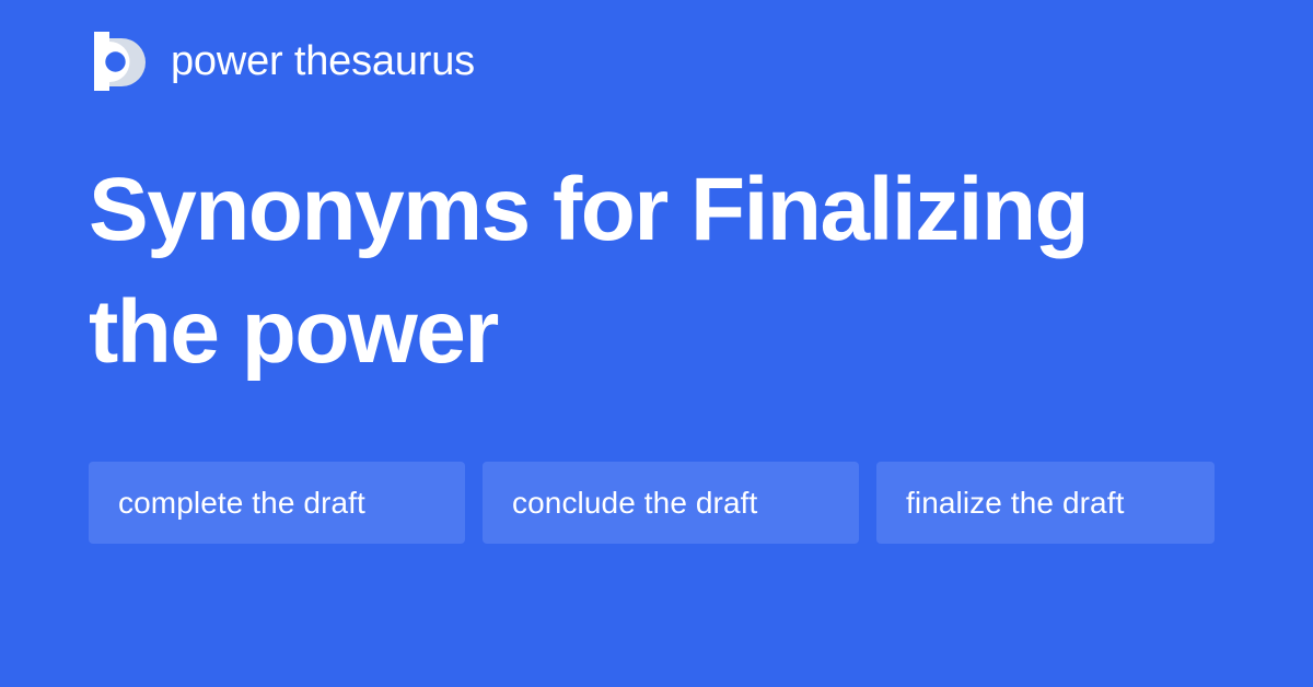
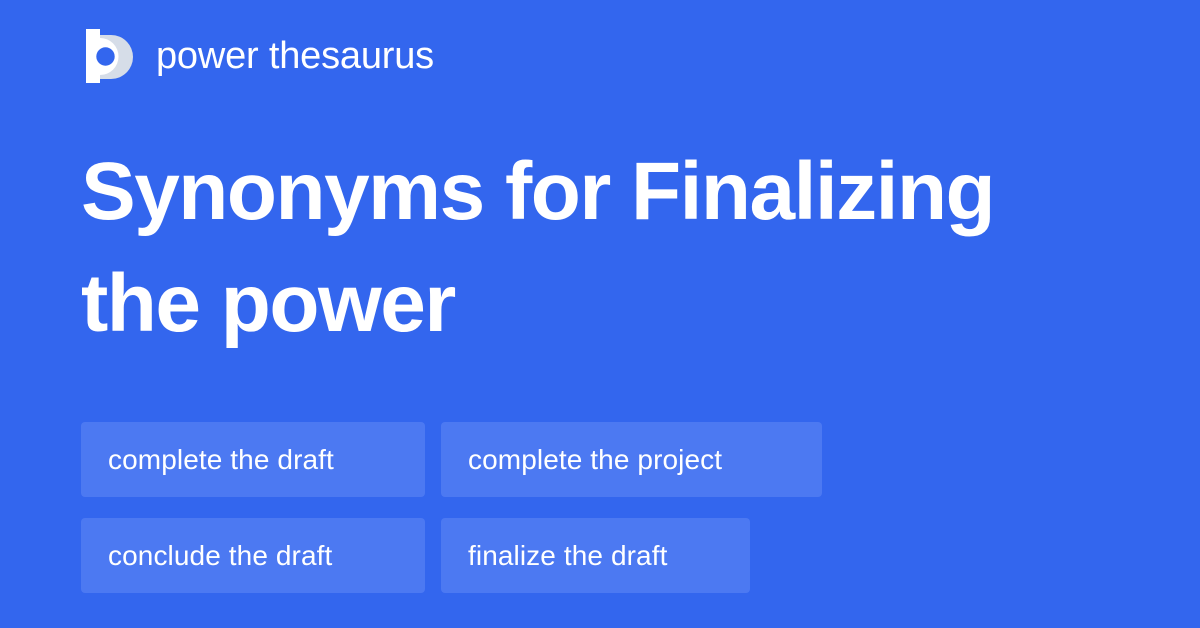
  power thesaurus
  Synonyms for Finalizing the power
  complete the draft
+ complete the project
  conclude the draft
  finalize the draft
